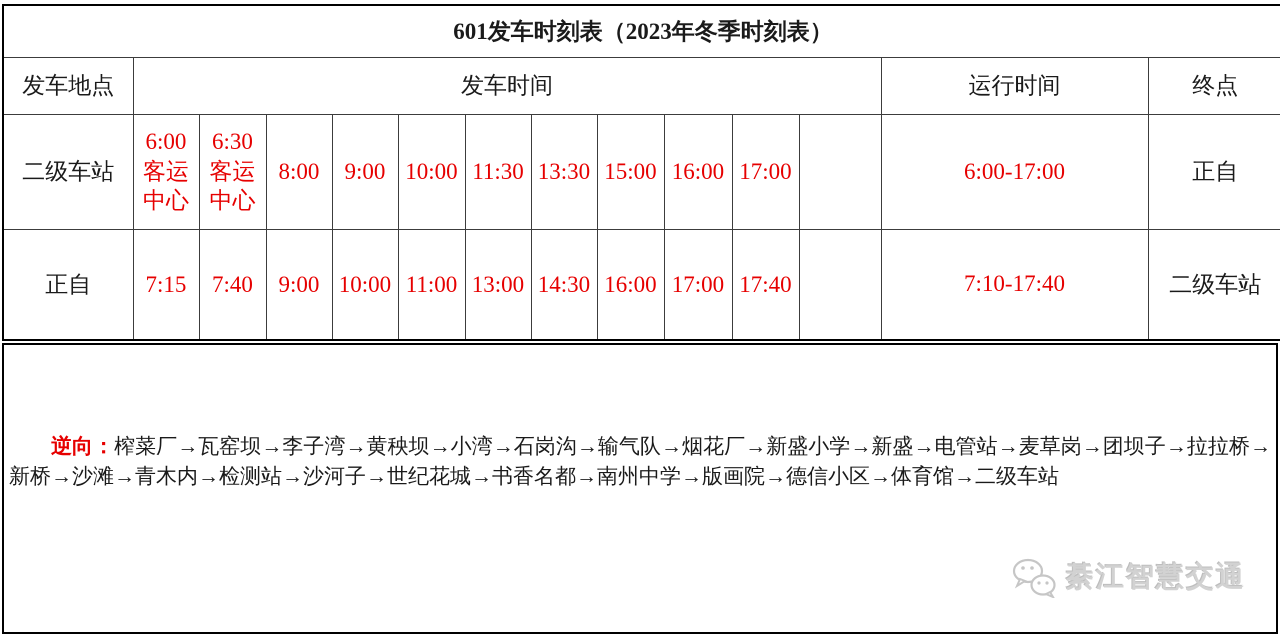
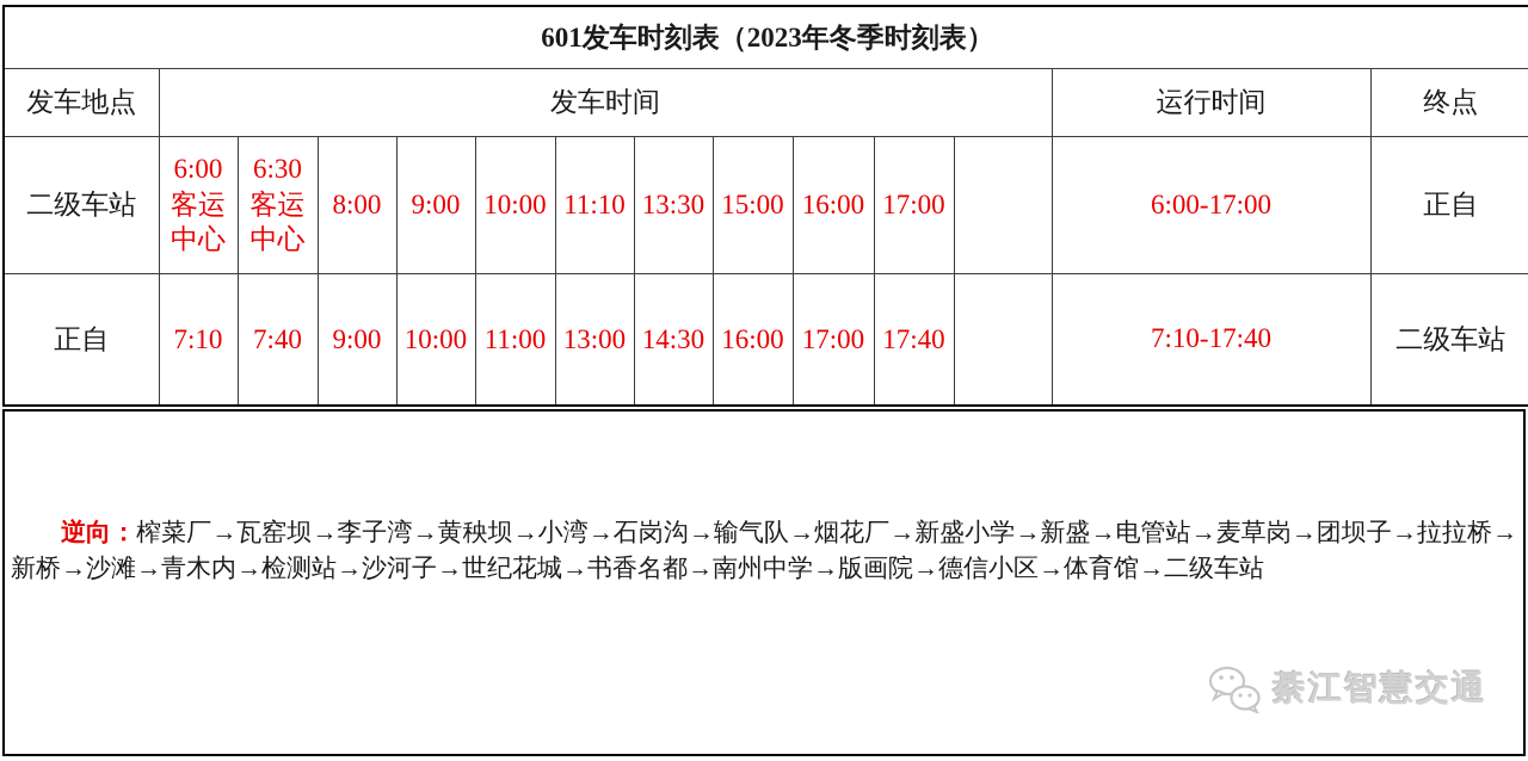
  601发车时刻表（2023年冬季时刻表）
  发车地点	发车时间	运行时间	终点
- 二级车站	6:00 客运 中心	6:30 客运 中心	8:00	9:00	10:00	11:30	13:30	15:00	16:00	17:00		6:00-17:00	正自
+ 二级车站	6:00 客运 中心	6:30 客运 中心	8:00	9:00	10:00	11:10	13:30	15:00	16:00	17:00		6:00-17:00	正自
- 正自	7:15	7:40	9:00	10:00	11:00	13:00	14:30	16:00	17:00	17:40		7:10-17:40	二级车站
+ 正自	7:10	7:40	9:00	10:00	11:00	13:00	14:30	16:00	17:00	17:40		7:10-17:40	二级车站
  逆向：榨菜厂→瓦窑坝→李子湾→黄秧坝→小湾→石岗沟→输气队→烟花厂→新盛小学→新盛→电管站→麦草岗→团坝子→拉拉桥→新桥→沙滩→青木内→检测站→沙河子→世纪花城→书香名都→南州中学→版画院→德信小区→体育馆→二级车站
  綦江智慧交通
